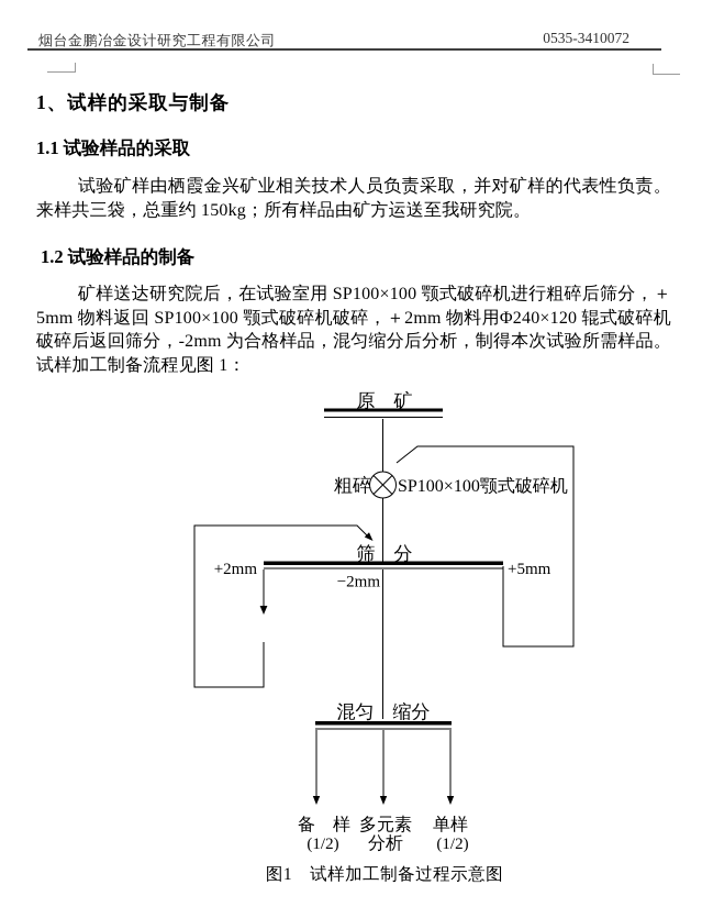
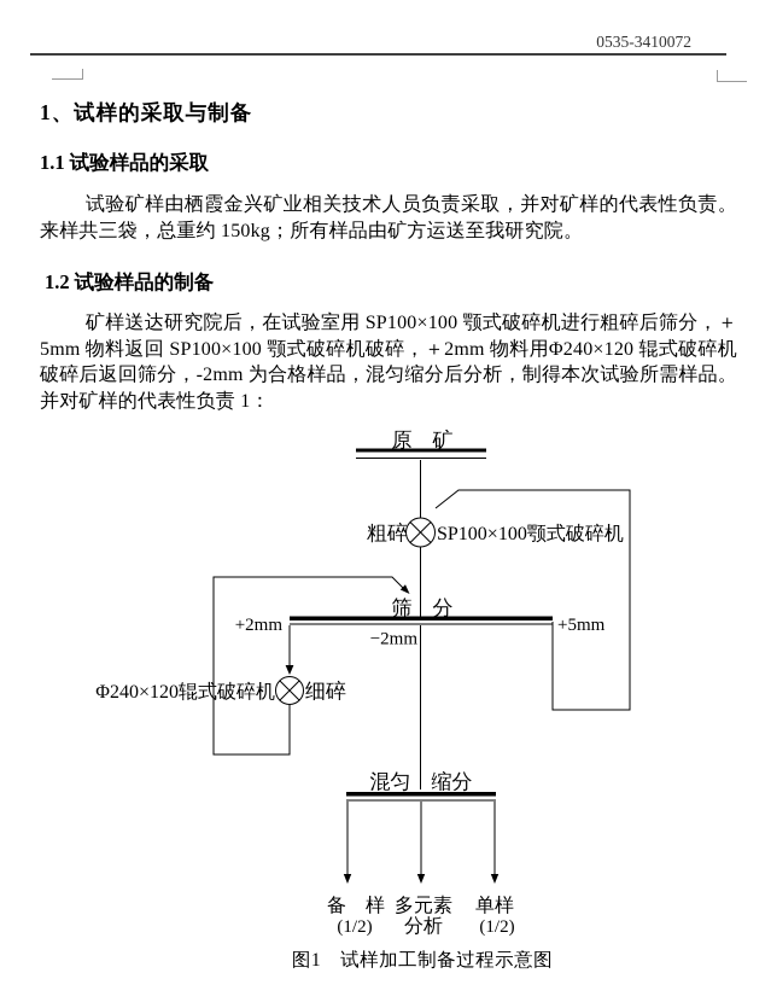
- 烟台金鹏冶金设计研究工程有限公司
  0535-3410072
  1、试样的采取与制备
  1.1 试验样品的采取
  试验矿样由栖霞金兴矿业相关技术人员负责采取，并对矿样的代表性负责。来样共三袋，总重约 150kg；所有样品由矿方运送至我研究院。
  1.2 试验样品的制备
- 矿样送达研究院后，在试验室用 SP100×100 颚式破碎机进行粗碎后筛分，＋5mm 物料返回 SP100×100 颚式破碎机破碎，＋2mm 物料用Φ240×120 辊式破碎机破碎后返回筛分，-2mm 为合格样品，混匀缩分后分析，制得本次试验所需样品。试样加工制备流程见图 1：
+ 矿样送达研究院后，在试验室用 SP100×100 颚式破碎机进行粗碎后筛分，＋5mm 物料返回 SP100×100 颚式破碎机破碎，＋2mm 物料用Φ240×120 辊式破碎机破碎后返回筛分，-2mm 为合格样品，混匀缩分后分析，制得本次试验所需样品。并对矿样的代表性负责 1：
  原 矿
  粗碎
  SP100×100颚式破碎机
  筛 分
  +2mm
  +5mm
  −2mm
+ Φ240×120辊式破碎机
+ 细碎
  混匀 缩分
  备 样
  (1/2)
  多元素
  分析
  单样
  (1/2)
  图1 试样加工制备过程示意图
